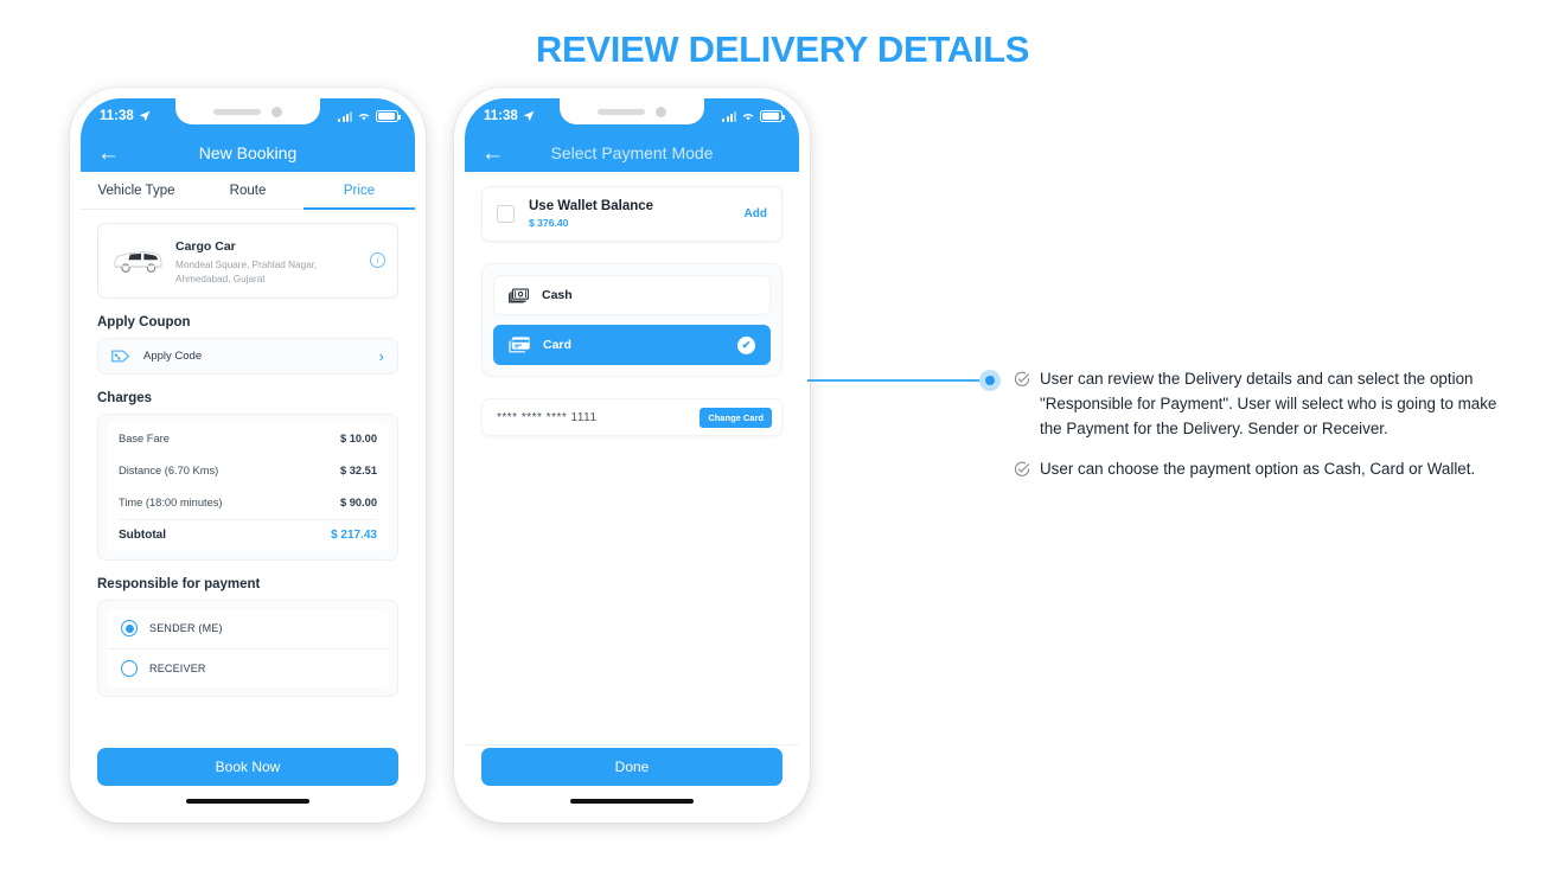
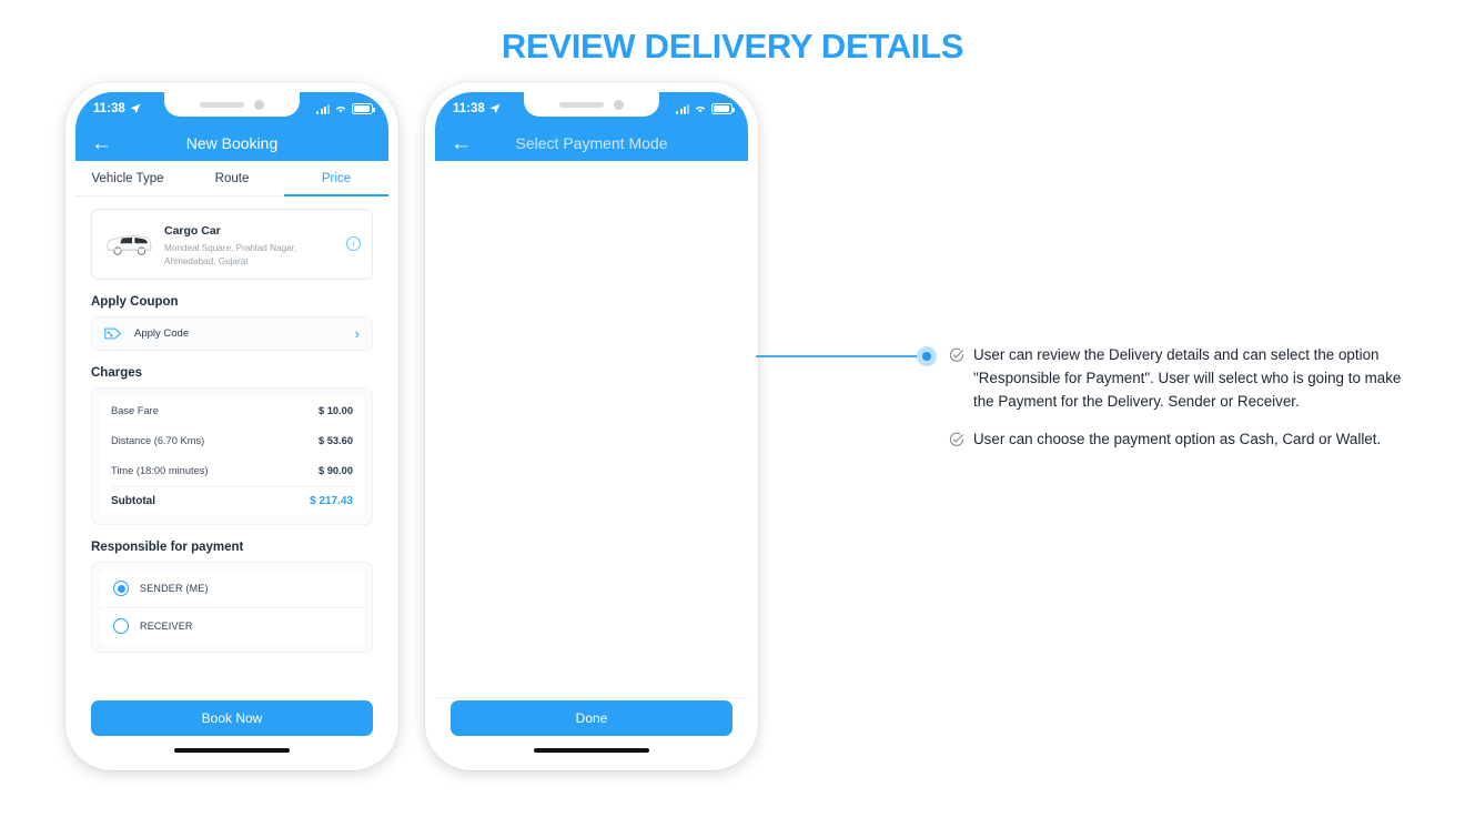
  REVIEW DELIVERY DETAILS
  11:38
  ←
  New Booking
  Vehicle Type
  Route
  Price
  Cargo Car
  Mondeal Square, Prahlad Nagar,
  Ahmedabad, Gujarat
  i
  Apply Coupon
  Apply Code
  ›
  Charges
  Base Fare
  $ 10.00
  Distance (6.70 Kms)
- $ 32.51
+ $ 53.60
  Time (18:00 minutes)
  $ 90.00
  Subtotal
  $ 217.43
  Responsible for payment
  SENDER (ME)
  RECEIVER
  Book Now
  11:38
  ←
  Select Payment Mode
- Use Wallet Balance
- $ 376.40
- Add
- Cash
- Card
- ✔
- **** **** **** 1111
- Change Card
  Done
  User can review the Delivery details and can select the option "Responsible for Payment". User will select who is going to make the Payment for the Delivery. Sender or Receiver.
  User can choose the payment option as Cash, Card or Wallet.
